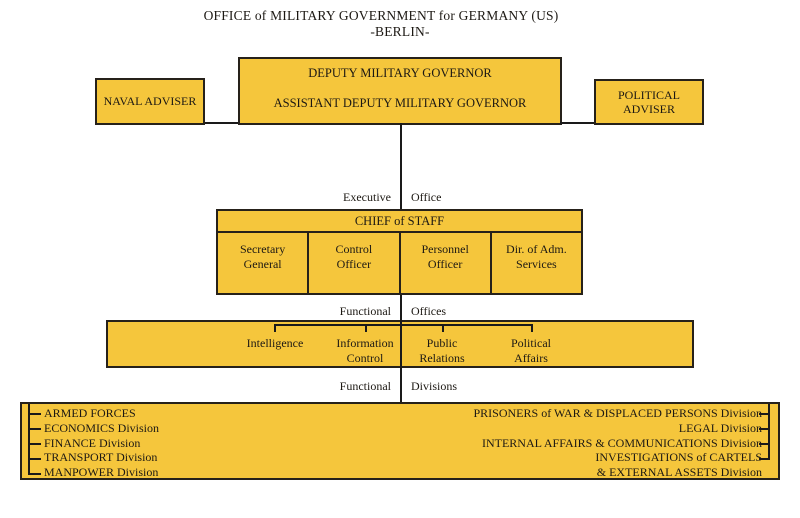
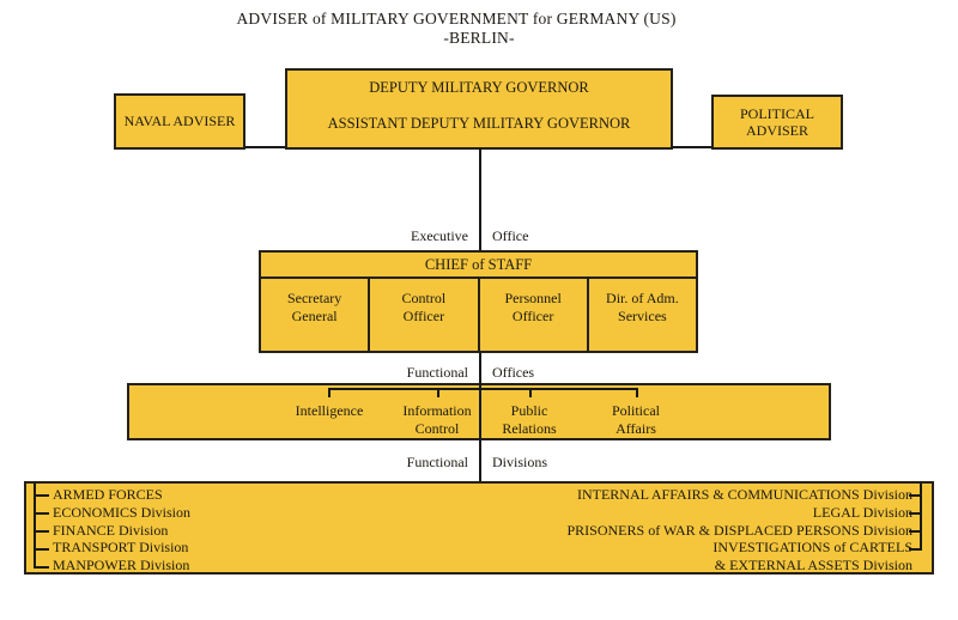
- OFFICE of MILITARY GOVERNMENT for GERMANY (US)
+ ADVISER of MILITARY GOVERNMENT for GERMANY (US)
  -BERLIN-
  DEPUTY MILITARY GOVERNOR
  ASSISTANT DEPUTY MILITARY GOVERNOR
  NAVAL ADVISER
  POLITICAL
  ADVISER
  Executive
  Office
  CHIEF of STAFF
  Secretary
  General
  Control
  Officer
  Personnel
  Officer
  Dir. of Adm.
  Services
  Functional
  Offices
  Intelligence
  Information
  Control
  Public
  Relations
  Political
  Affairs
  Functional
  Divisions
  ARMED FORCES
  ECONOMICS Division
  FINANCE Division
  TRANSPORT Division
  MANPOWER Division
- PRISONERS of WAR & DISPLACED PERSONS Division
+ INTERNAL AFFAIRS & COMMUNICATIONS Division
  LEGAL Division
- INTERNAL AFFAIRS & COMMUNICATIONS Division
+ PRISONERS of WAR & DISPLACED PERSONS Division
  INVESTIGATIONS of CARTELS
  & EXTERNAL ASSETS Division
